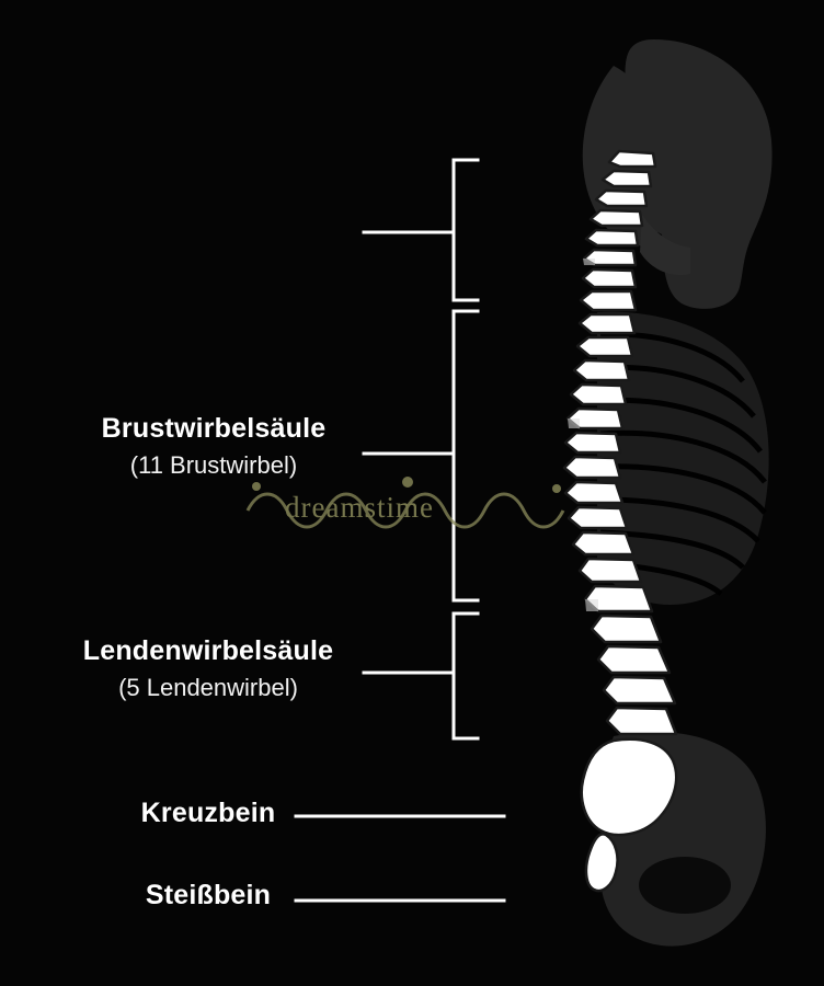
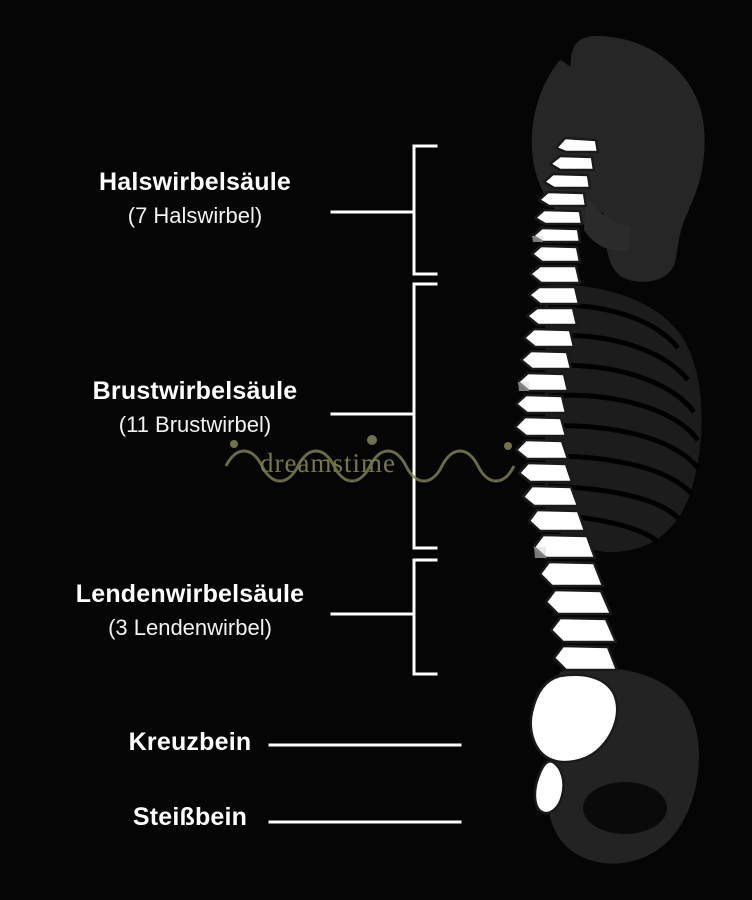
+ Halswirbelsäule
+ (7 Halswirbel)
  Brustwirbelsäule
  (11 Brustwirbel)
  Lendenwirbelsäule
- (5 Lendenwirbel)
+ (3 Lendenwirbel)
  Kreuzbein
  Steißbein
  dreamstime
